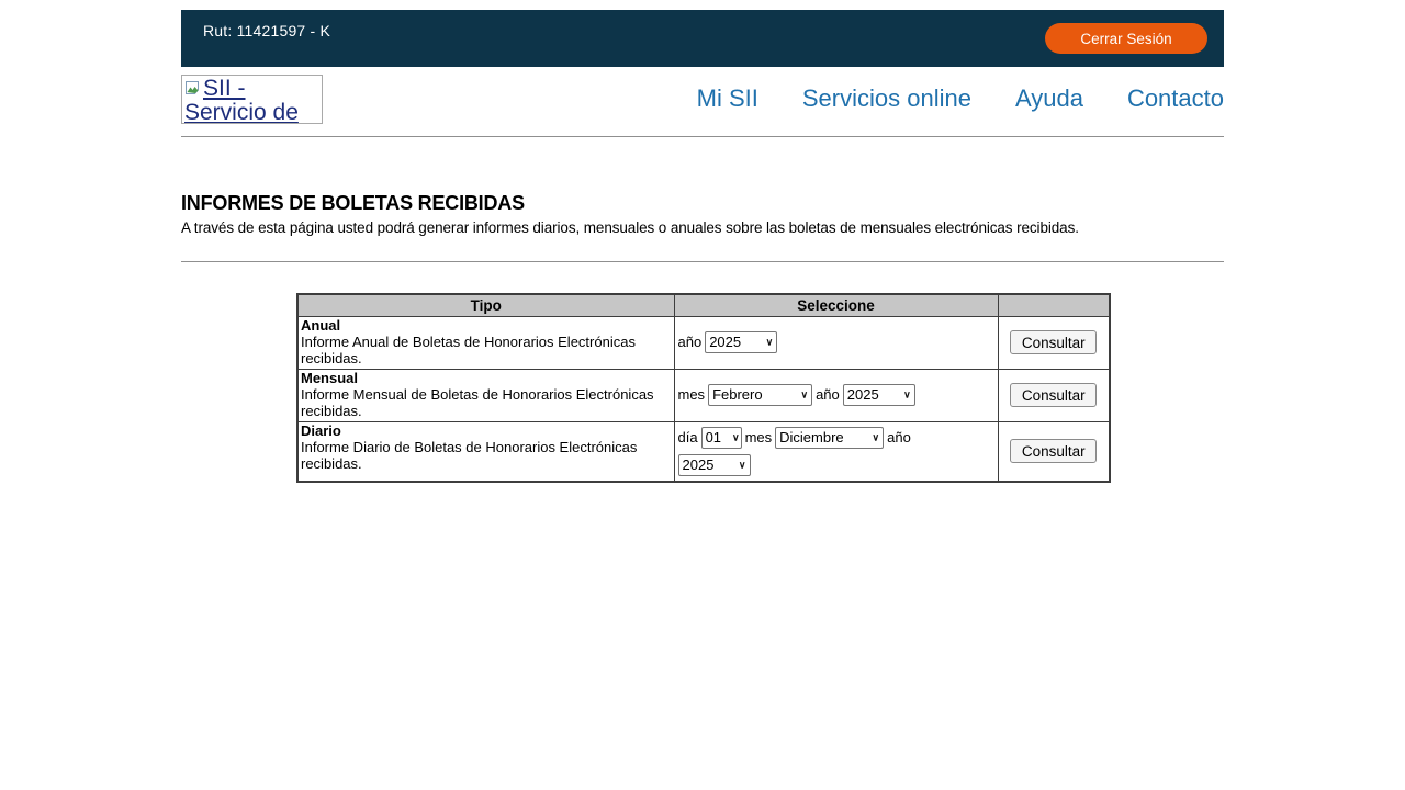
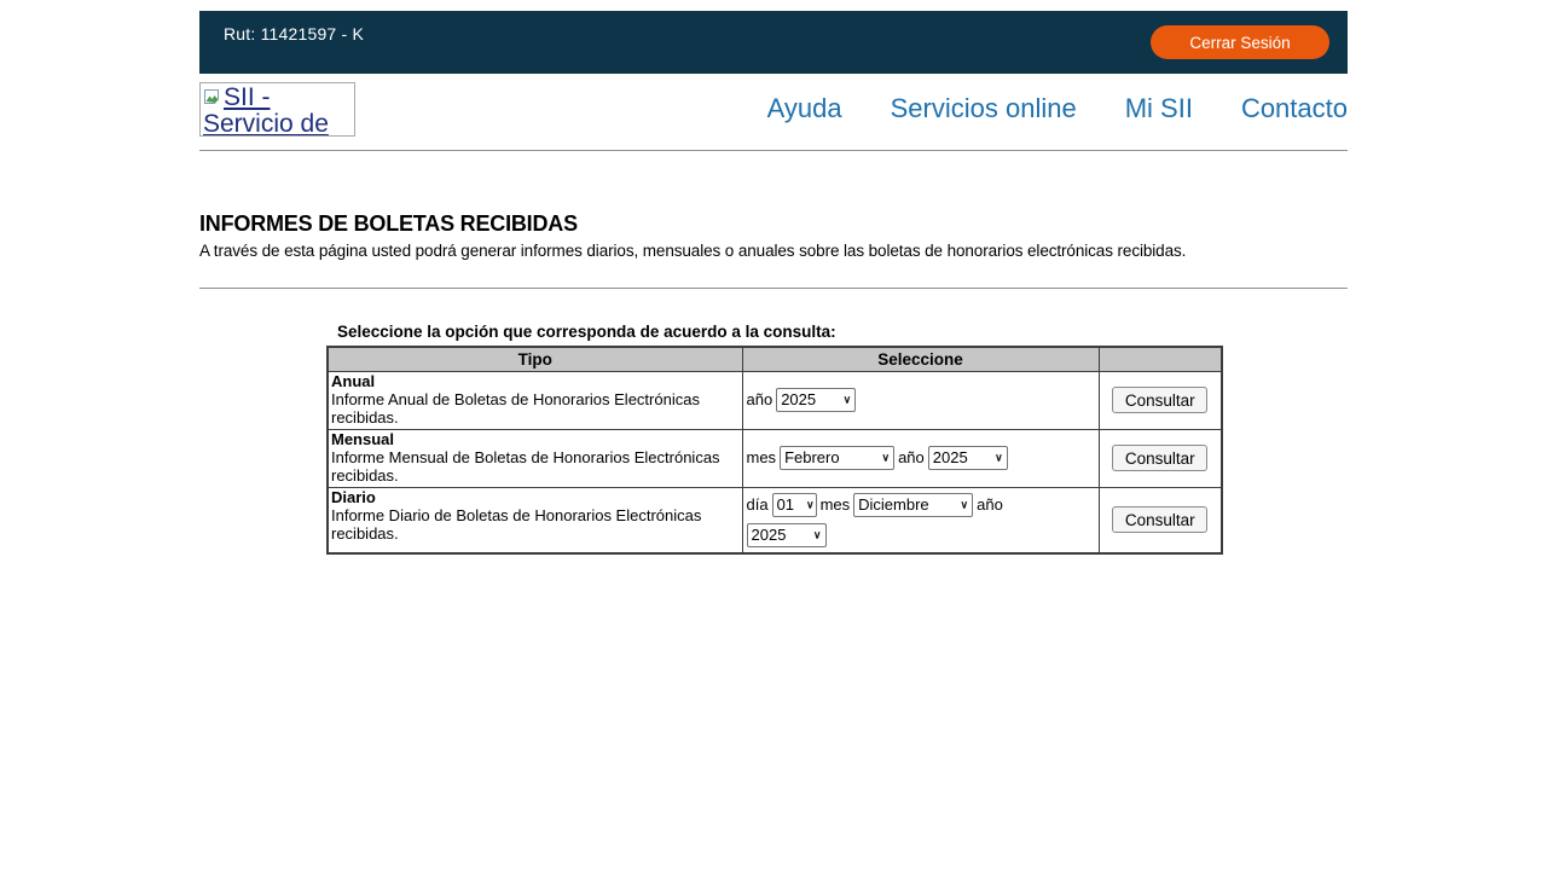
  Rut: 11421597 - K
  Cerrar Sesión
  SII - Servicio de
- Mi SII
+ Ayuda
  Servicios online
- Ayuda
+ Mi SII
  Contacto
  INFORMES DE BOLETAS RECIBIDAS
- A través de esta página usted podrá generar informes diarios, mensuales o anuales sobre las boletas de mensuales electrónicas recibidas.
+ A través de esta página usted podrá generar informes diarios, mensuales o anuales sobre las boletas de honorarios electrónicas recibidas.
+ Seleccione la opción que corresponda de acuerdo a la consulta:
  Tipo	Seleccione
  Anual Informe Anual de Boletas de Honorarios Electrónicas recibidas.	año 2025 ∨	Consultar
  Mensual Informe Mensual de Boletas de Honorarios Electrónicas recibidas.	mes Febrero ∨ año 2025 ∨	Consultar
  Diario Informe Diario de Boletas de Honorarios Electrónicas recibidas.	día 01 ∨ mes Diciembre ∨ año 2025 ∨	Consultar
